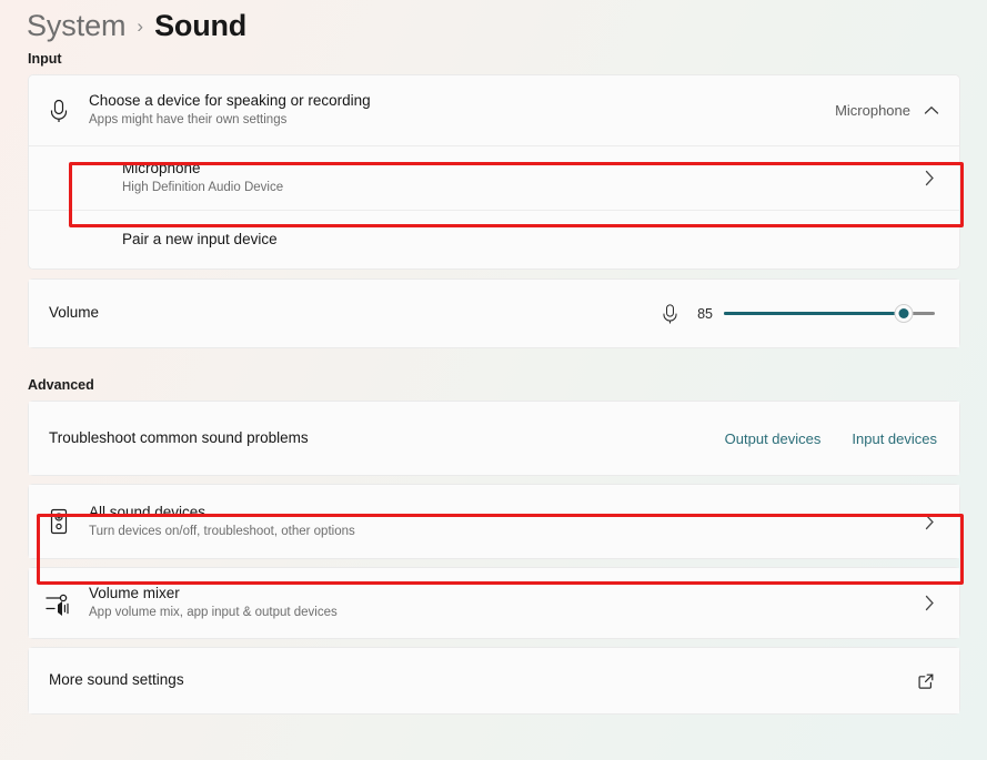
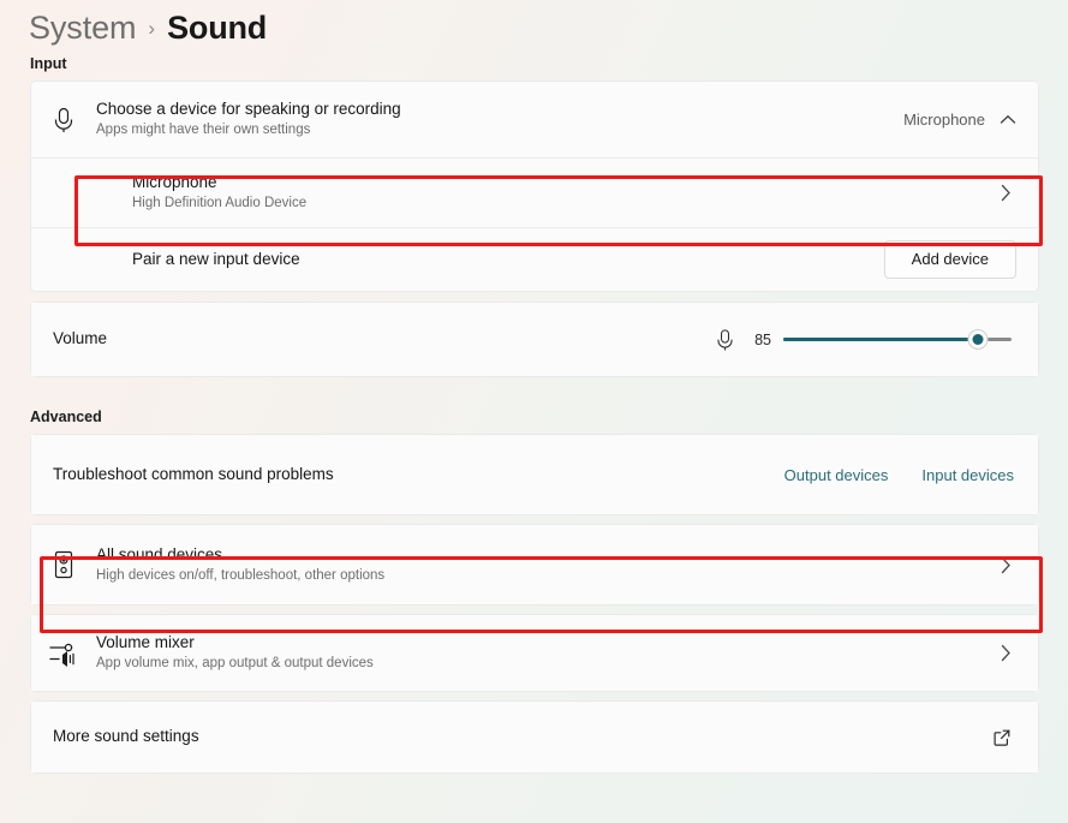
  System
  ›
  Sound
  Input
  Choose a device for speaking or recording
  Apps might have their own settings
  Microphone
  Microphone
  High Definition Audio Device
  Pair a new input device
+ Add device
  Volume
  85
  Advanced
  Troubleshoot common sound problems
  Output devices
  Input devices
  All sound devices
- Turn devices on/off, troubleshoot, other options
+ High devices on/off, troubleshoot, other options
  Volume mixer
- App volume mix, app input & output devices
+ App volume mix, app output & output devices
  More sound settings
